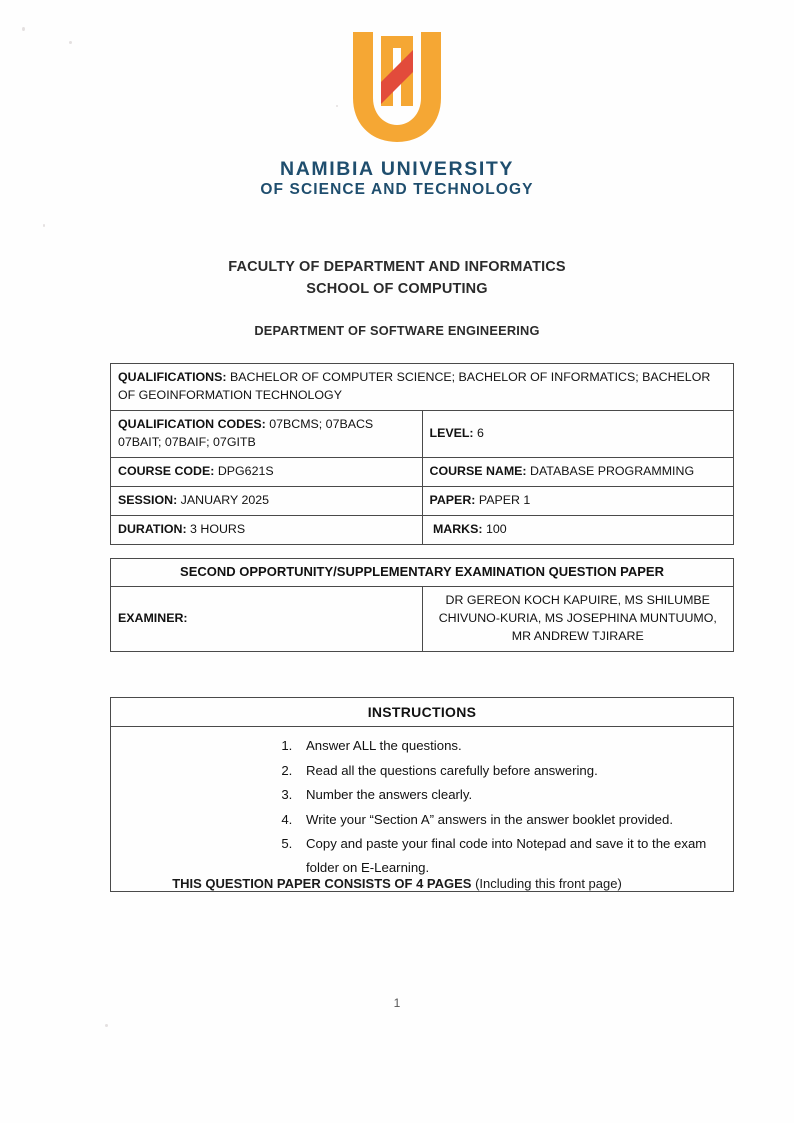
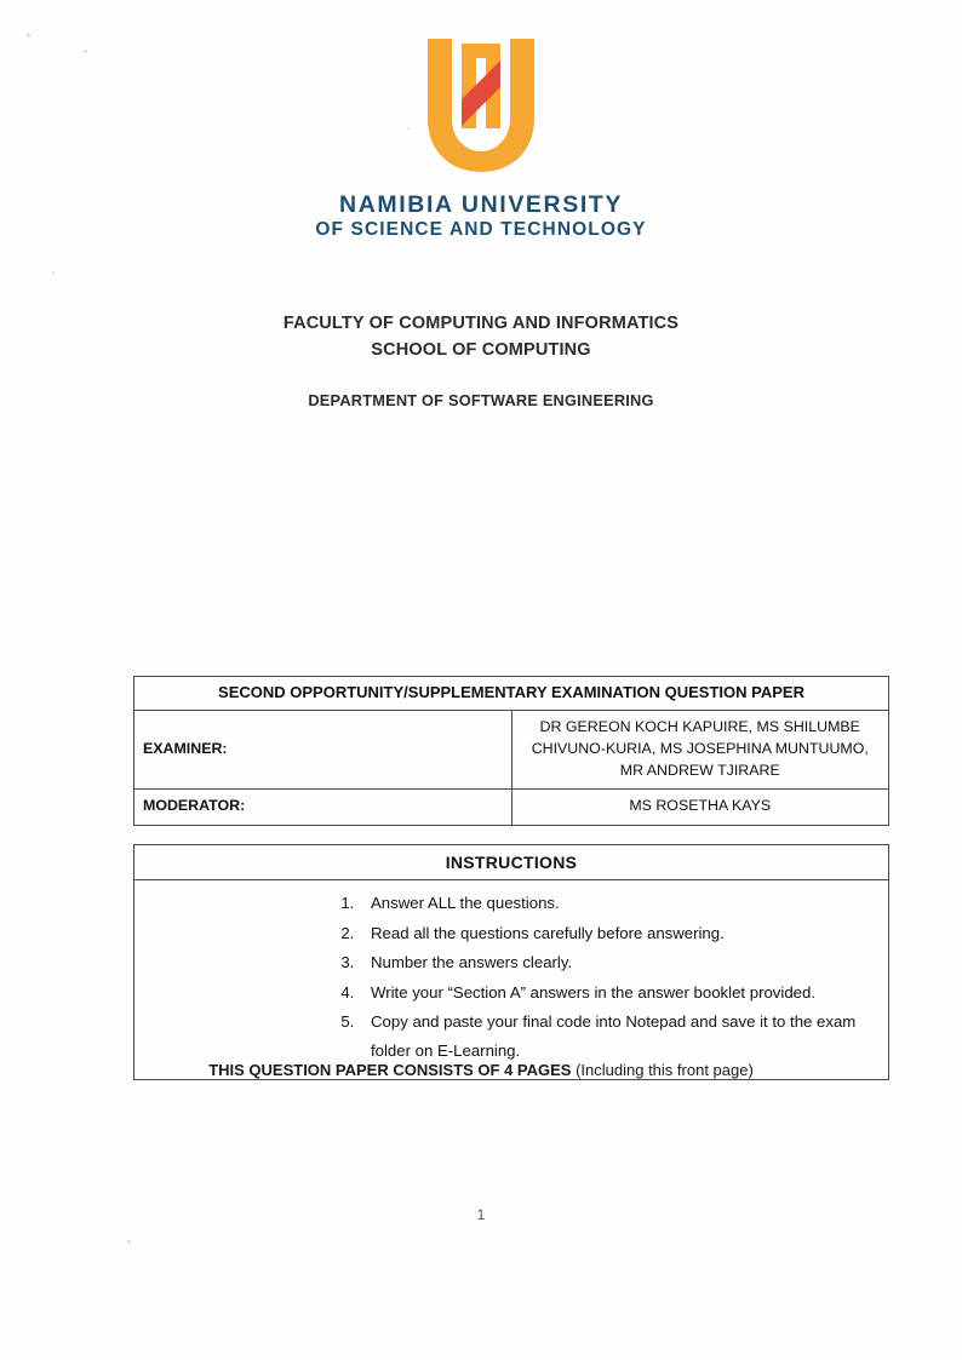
  NAMIBIA UNIVERSITY
  OF SCIENCE AND TECHNOLOGY
- FACULTY OF DEPARTMENT AND INFORMATICS
+ FACULTY OF COMPUTING AND INFORMATICS
  SCHOOL OF COMPUTING
  DEPARTMENT OF SOFTWARE ENGINEERING
- QUALIFICATIONS: BACHELOR OF COMPUTER SCIENCE; BACHELOR OF INFORMATICS; BACHELOR OF GEOINFORMATION TECHNOLOGY
- QUALIFICATION CODES: 07BCMS; 07BACS 07BAIT; 07BAIF; 07GITB	LEVEL: 6
- COURSE CODE: DPG621S	COURSE NAME: DATABASE PROGRAMMING
- SESSION: JANUARY 2025	PAPER: PAPER 1
- DURATION: 3 HOURS	MARKS: 100
  SECOND OPPORTUNITY/SUPPLEMENTARY EXAMINATION QUESTION PAPER
  EXAMINER:	DR GEREON KOCH KAPUIRE, MS SHILUMBE CHIVUNO-KURIA, MS JOSEPHINA MUNTUUMO, MR ANDREW TJIRARE
+ MODERATOR:	MS ROSETHA KAYS
  INSTRUCTIONS
  Answer ALL the questions. Read all the questions carefully before answering. Number the answers clearly. Write your “Section A” answers in the answer booklet provided. Copy and paste your final code into Notepad and save it to the exam folder on E-Learning.
  THIS QUESTION PAPER CONSISTS OF 4 PAGES (Including this front page)
  1
